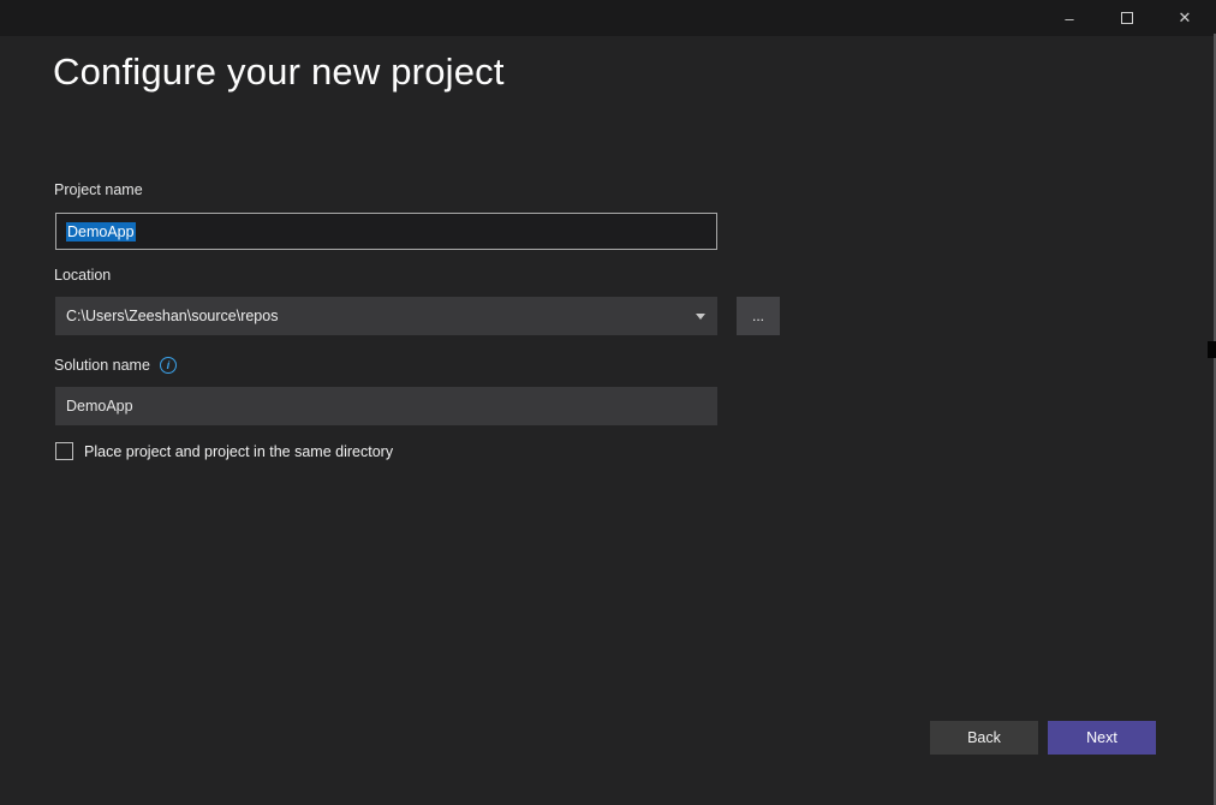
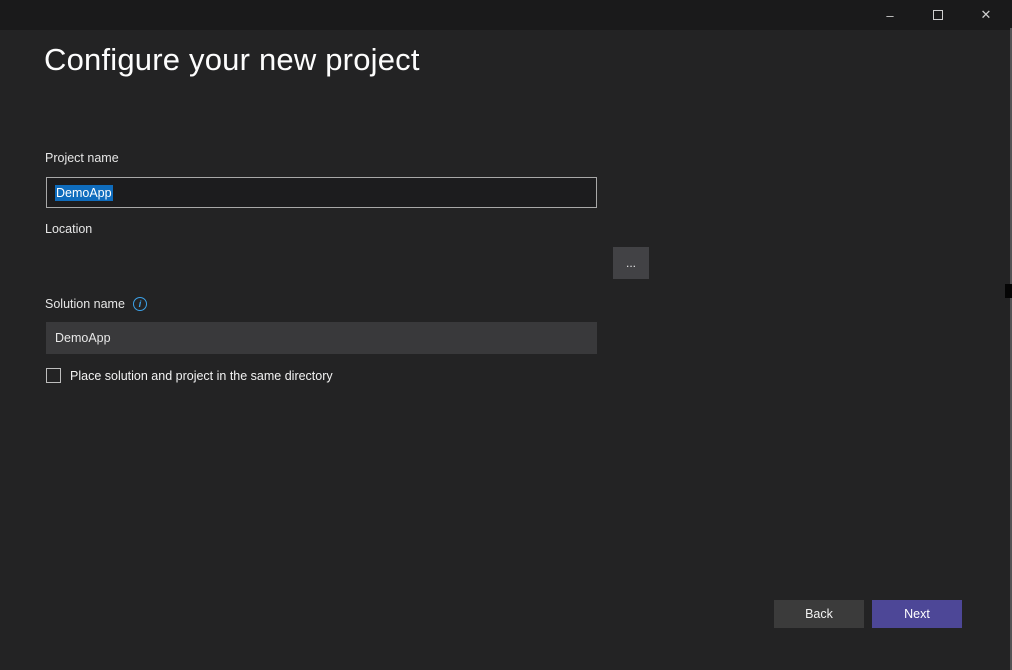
  –
  ✕
  Configure your new project
  Project name
  DemoApp
  Location
- C:\Users\Zeeshan\source\repos
  ...
  Solution name
  i
  DemoApp
- Place project and project in the same directory
+ Place solution and project in the same directory
  Back
  Next
